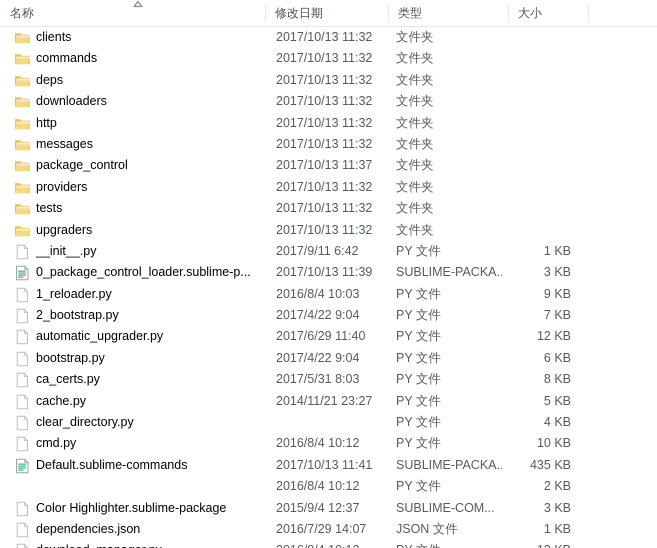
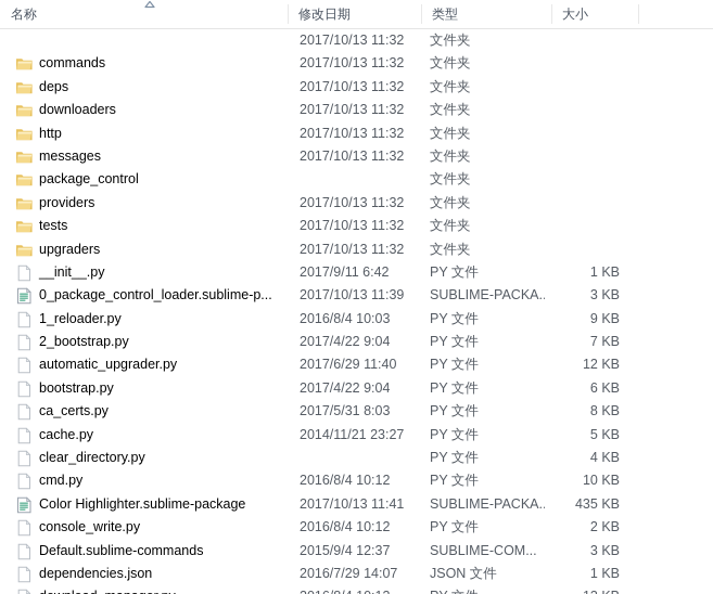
  名称
  修改日期
  类型
  大小
- clients
  2017/10/13 11:32
  文件夹
  commands
  2017/10/13 11:32
  文件夹
  deps
  2017/10/13 11:32
  文件夹
  downloaders
  2017/10/13 11:32
  文件夹
  http
  2017/10/13 11:32
  文件夹
  messages
  2017/10/13 11:32
  文件夹
  package_control
- 2017/10/13 11:37
  文件夹
  providers
  2017/10/13 11:32
  文件夹
  tests
  2017/10/13 11:32
  文件夹
  upgraders
  2017/10/13 11:32
  文件夹
  __init__.py
  2017/9/11 6:42
  PY 文件
  1 KB
  0_package_control_loader.sublime-p...
  2017/10/13 11:39
  SUBLIME-PACKA..
  3 KB
  1_reloader.py
  2016/8/4 10:03
  PY 文件
  9 KB
  2_bootstrap.py
  2017/4/22 9:04
  PY 文件
  7 KB
  automatic_upgrader.py
  2017/6/29 11:40
  PY 文件
  12 KB
  bootstrap.py
  2017/4/22 9:04
  PY 文件
  6 KB
  ca_certs.py
  2017/5/31 8:03
  PY 文件
  8 KB
  cache.py
  2014/11/21 23:27
  PY 文件
  5 KB
  clear_directory.py
  PY 文件
  4 KB
  cmd.py
  2016/8/4 10:12
  PY 文件
  10 KB
- Default.sublime-commands
+ Color Highlighter.sublime-package
  2017/10/13 11:41
  SUBLIME-PACKA..
  435 KB
+ console_write.py
  2016/8/4 10:12
  PY 文件
  2 KB
- Color Highlighter.sublime-package
+ Default.sublime-commands
  2015/9/4 12:37
  SUBLIME-COM...
  3 KB
  dependencies.json
  2016/7/29 14:07
  JSON 文件
  1 KB
